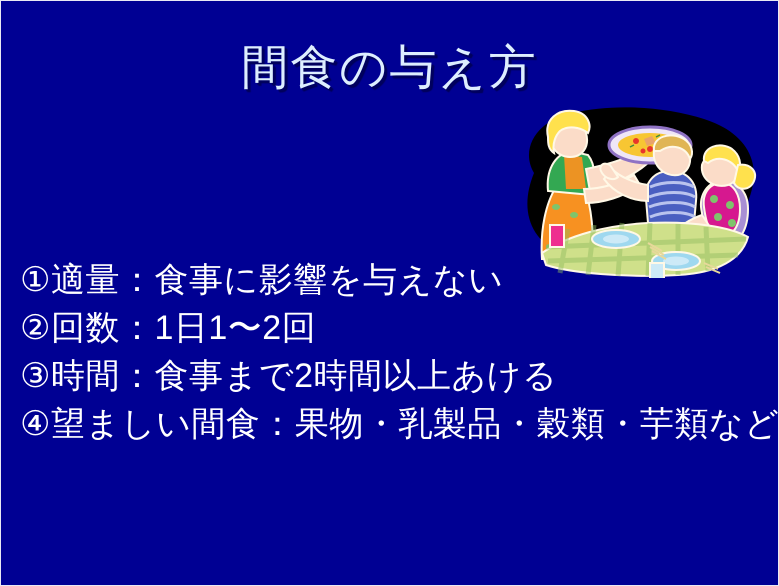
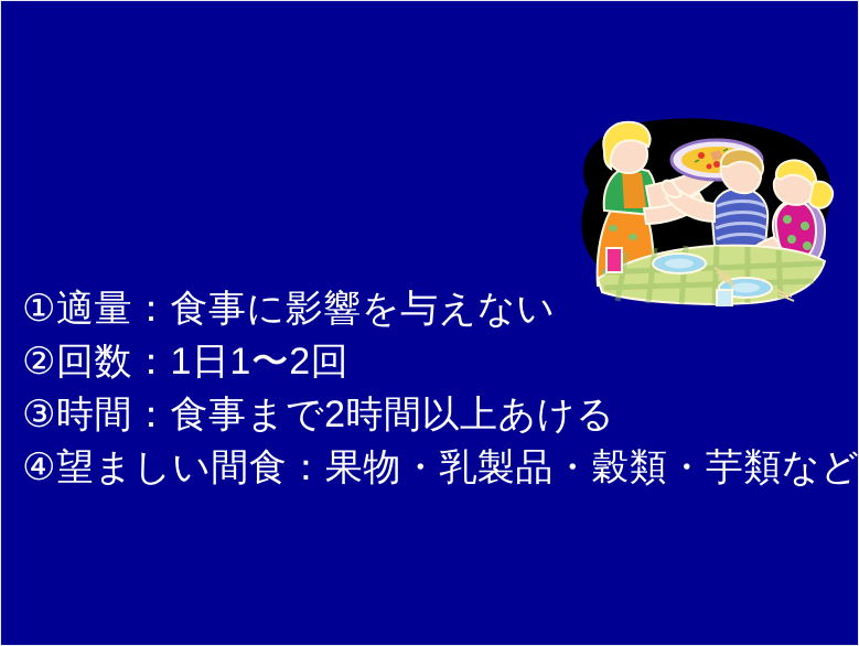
- 間食の与え方
  ①適量：食事に影響を与えない
  ②回数：1日1〜2回
  ③時間：食事まで2時間以上あける
  ④望ましい間食：果物・乳製品・穀類・芋類な
